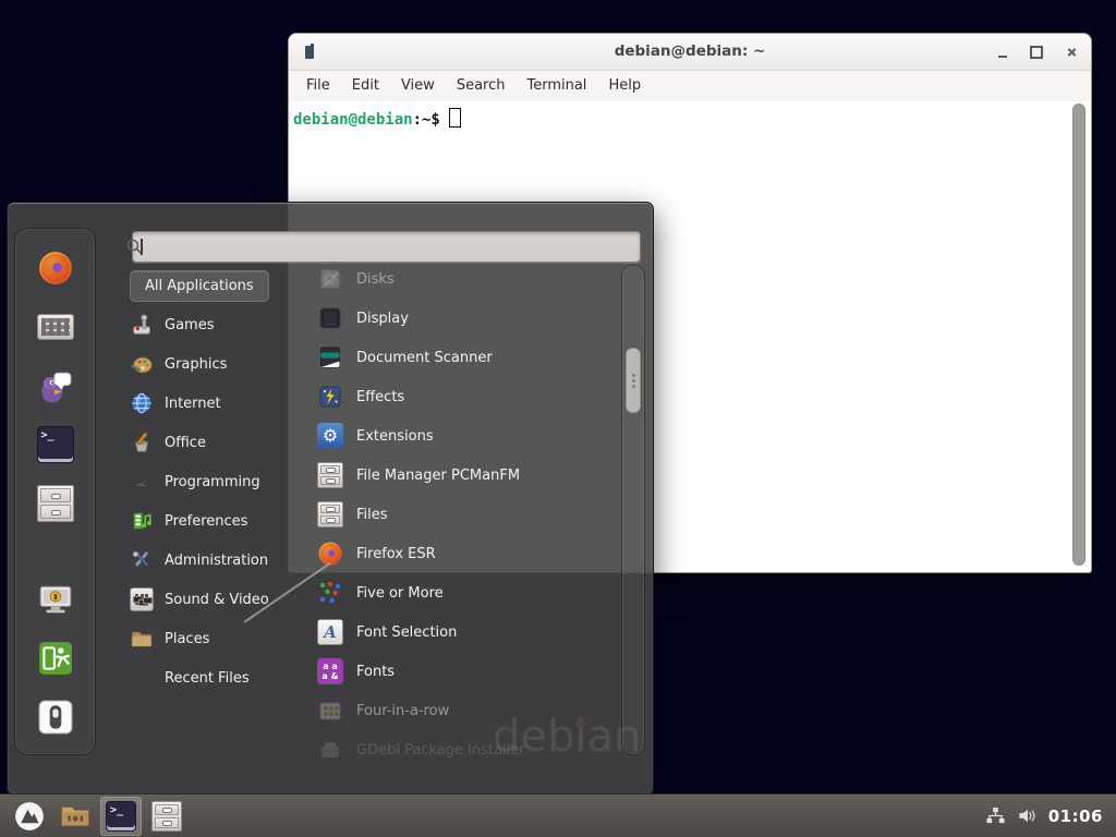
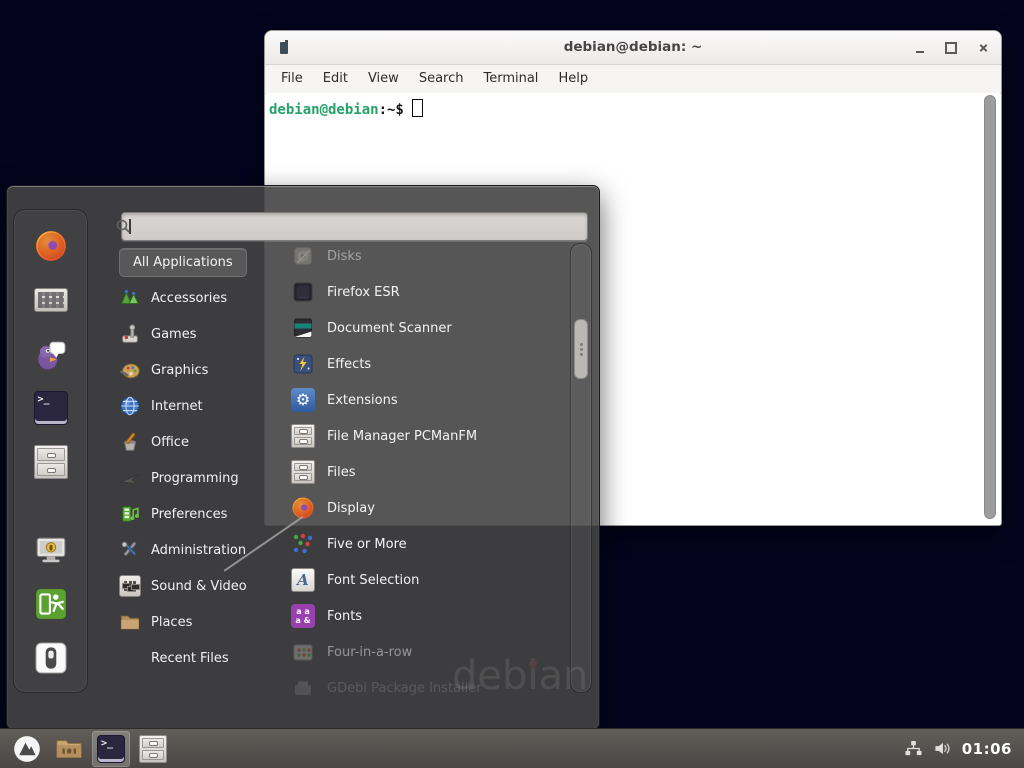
  debian@debian: ~
  File
  Edit
  View
  Search
  Terminal
  Help
  debian@debian:~$
  >_
  All Applications
+ Accessories
  Games
  Graphics
  Internet
  Office
  Programming
  Preferences
  Administration
  Sound & Video
  Places
  Recent Files
  Disks
- Display
+ Firefox ESR
  Document Scanner
  Effects
  ⚙
  Extensions
  File Manager PCManFM
  Files
- Firefox ESR
+ Display
  Five or More
  A
  Font Selection
  a a
  a &
  Fonts
  Four-in-a-row
  GDebi Package Installer
  >_
  01:06
